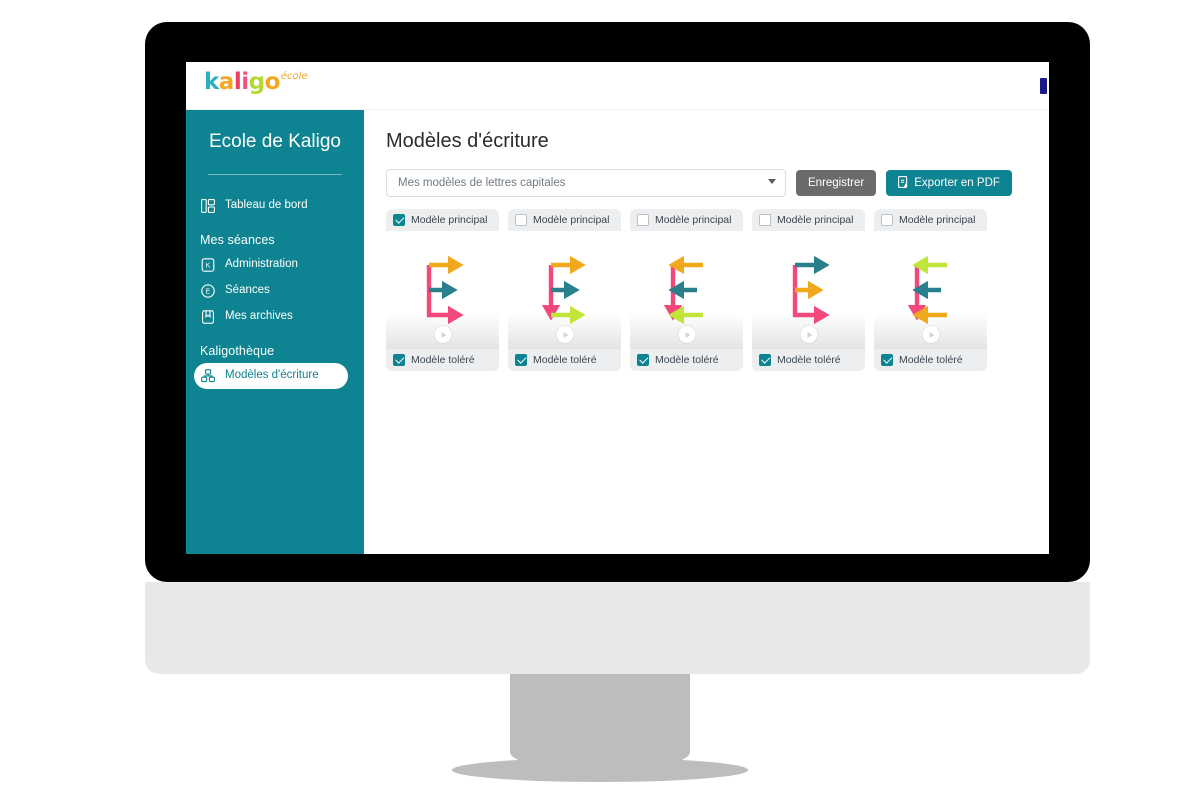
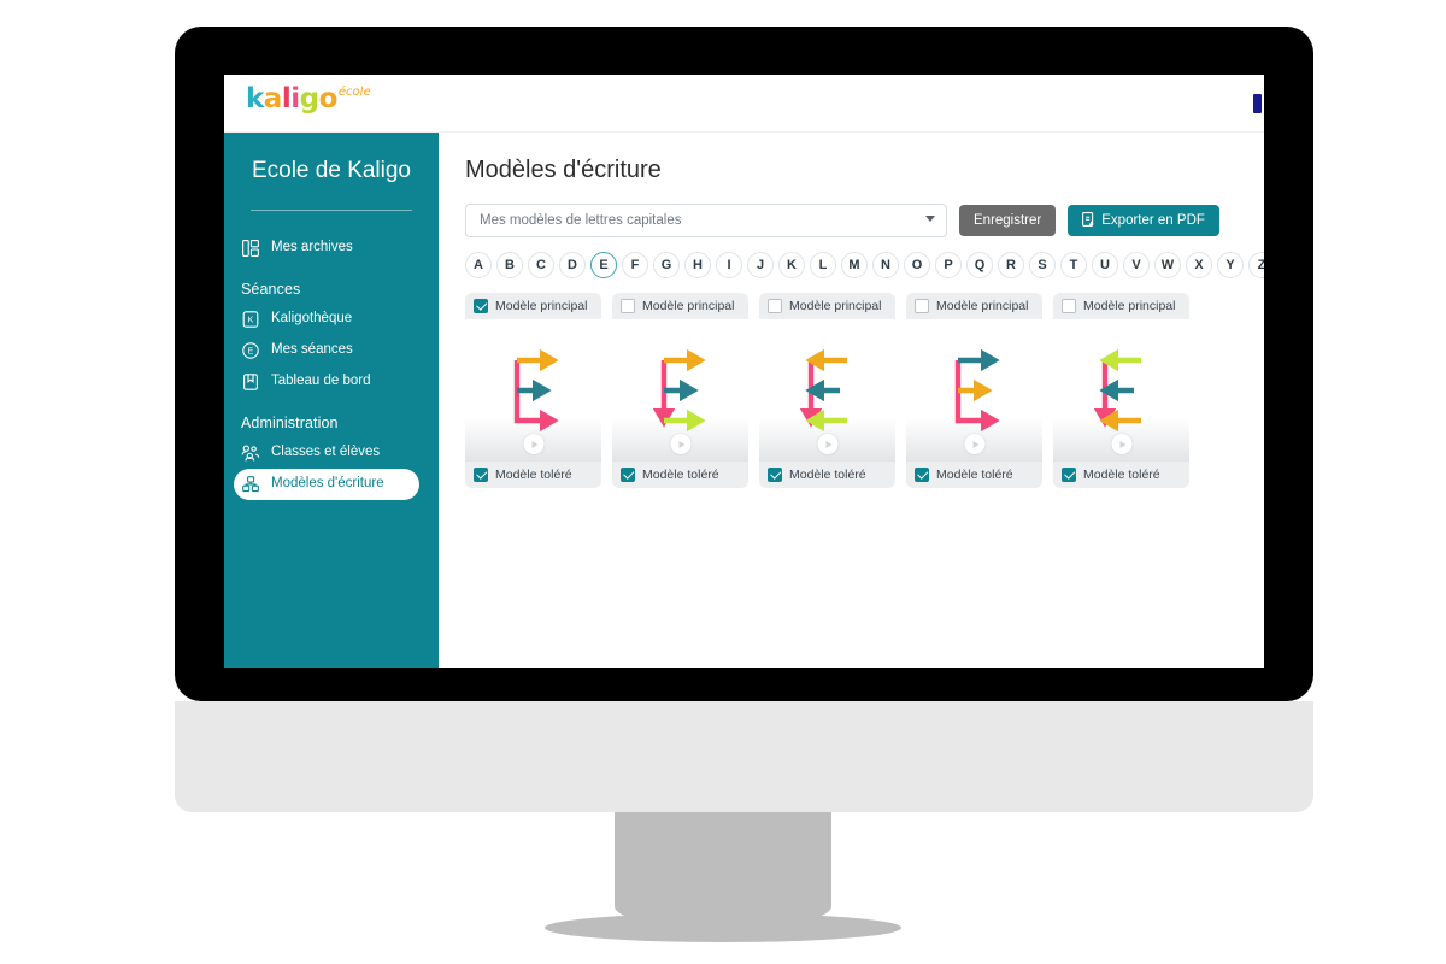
  kaligoécole
  Ecole de Kaligo
- Tableau de bord
+ Mes archives
- Mes séances
+ Séances
- Administration
+ Kaligothèque
- Séances
+ Mes séances
- Mes archives
+ Tableau de bord
- Kaligothèque
+ Administration
+ Classes et élèves
  Modèles d'écriture
  Modèles d'écriture
  Mes modèles de lettres capitales
  Enregistrer
  Exporter en PDF
+ A
+ B
+ C
+ D
+ E
+ F
+ G
+ H
+ I
+ J
+ K
+ L
+ M
+ N
+ O
+ P
+ Q
+ R
+ S
+ T
+ U
+ V
+ W
+ X
+ Y
+ Z
  Modèle principal
  Modèle toléré
  Modèle principal
  Modèle toléré
  Modèle principal
  Modèle toléré
  Modèle principal
  Modèle toléré
  Modèle principal
  Modèle toléré
